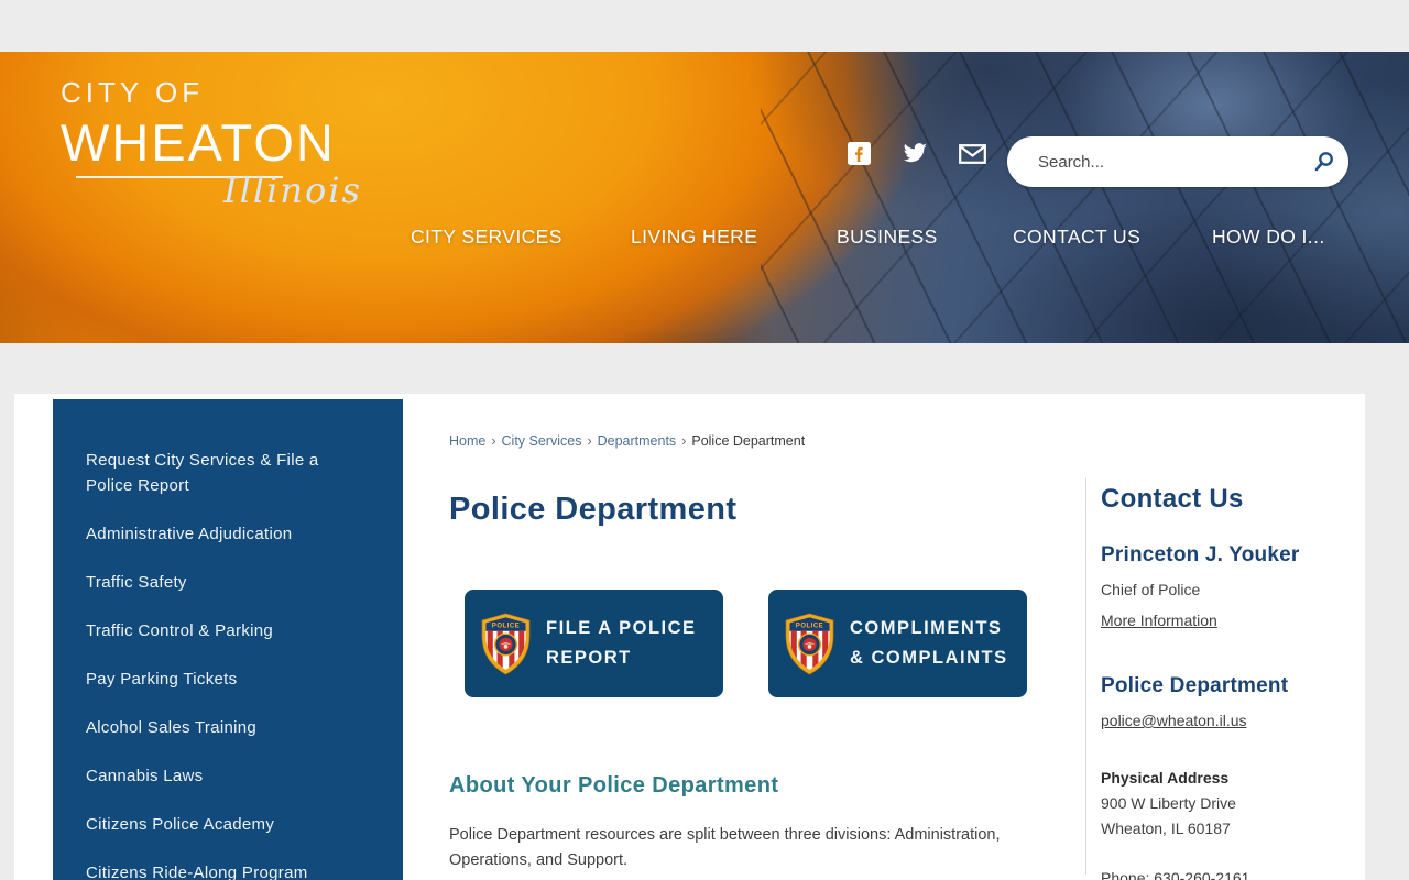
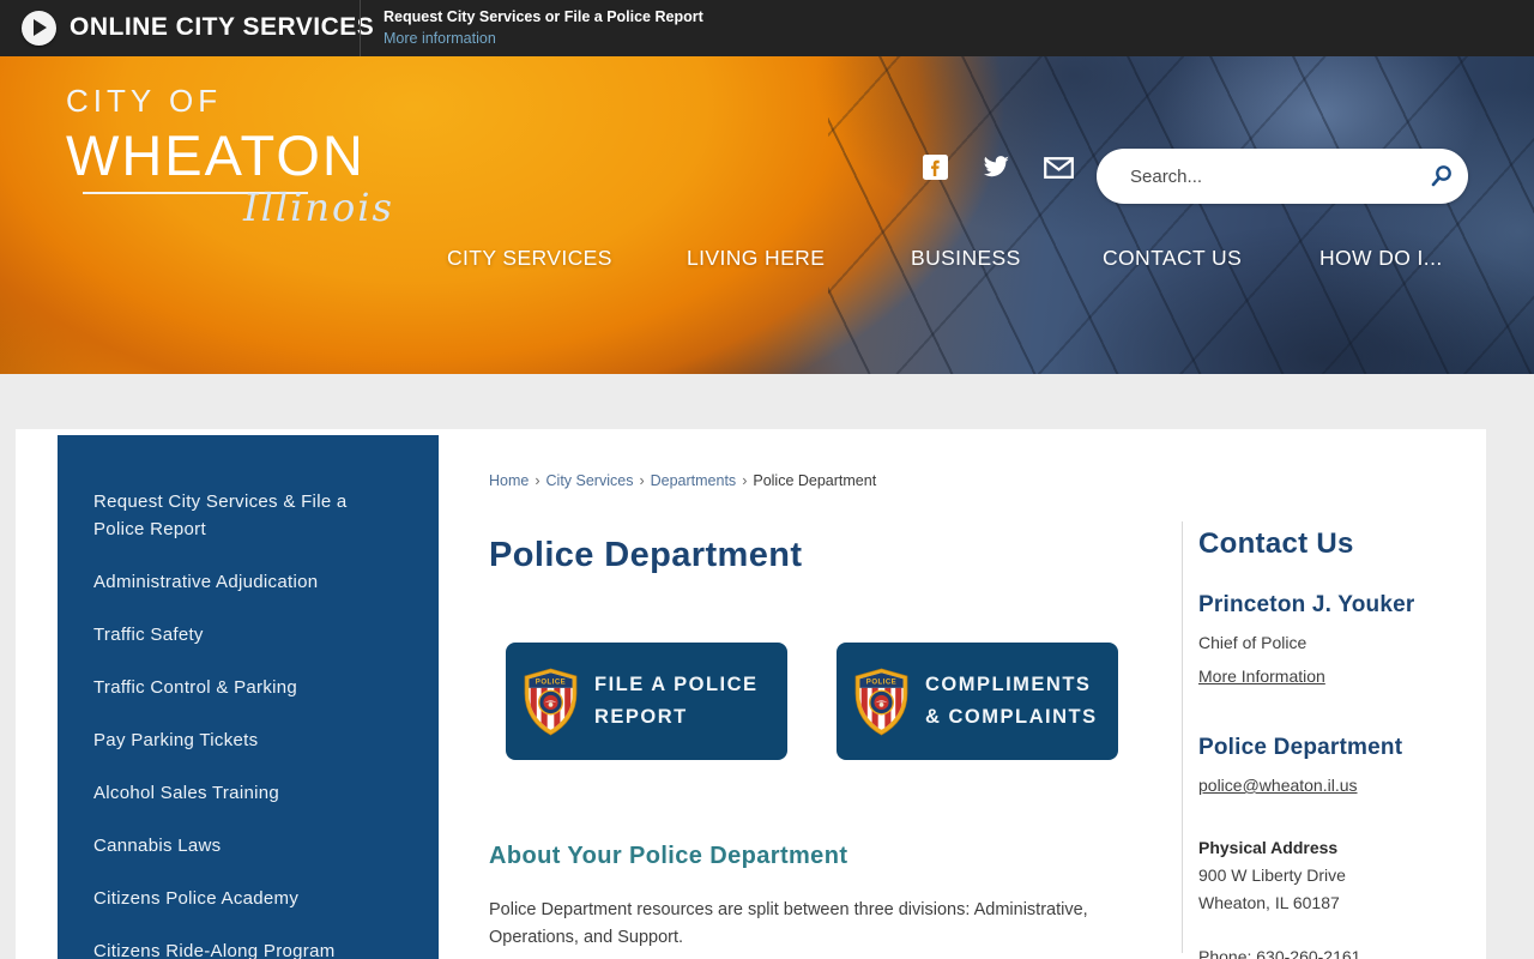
+ ONLINE CITY SERVICES
+ Request City Services or File a Police Report
+ More information
  CITY OF
  WHEATON
  Illinois
  Search...
  CITY SERVICES
  LIVING HERE
  BUSINESS
  CONTACT US
  HOW DO I...
  Request City Services & File a Police Report
  Administrative Adjudication
  Traffic Safety
  Traffic Control & Parking
  Pay Parking Tickets
  Alcohol Sales Training
  Cannabis Laws
  Citizens Police Academy
  Citizens Ride-Along Program
  Home › City Services › Departments › Police Department
  Police Department
  FILE A POLICE
  REPORT
  COMPLIMENTS
  & COMPLAINTS
  About Your Police Department
- Police Department resources are split between three divisions: Administration, Operations, and Support.
+ Police Department resources are split between three divisions: Administrative, Operations, and Support.
  Contact Us
  Princeton J. Youker
  Chief of Police
  More Information
  Police Department
  police@wheaton.il.us
  Physical Address
  900 W Liberty Drive
  Wheaton, IL 60187
  Phone: 630-260-2161
